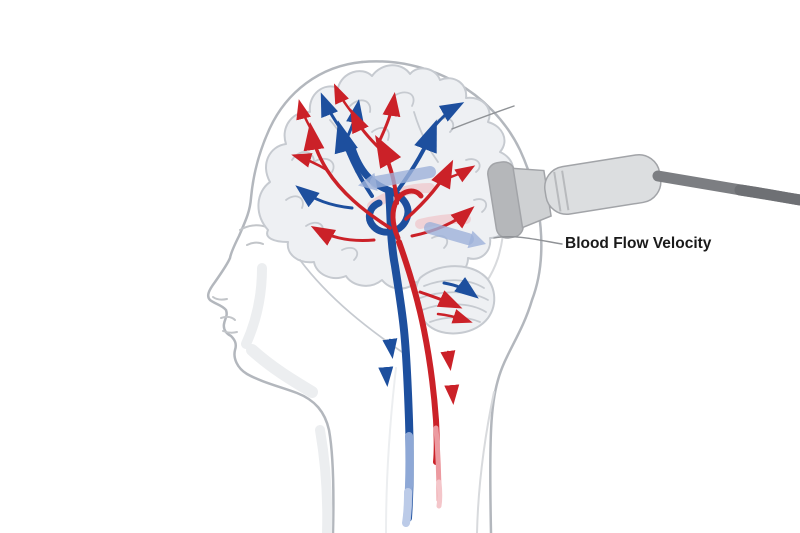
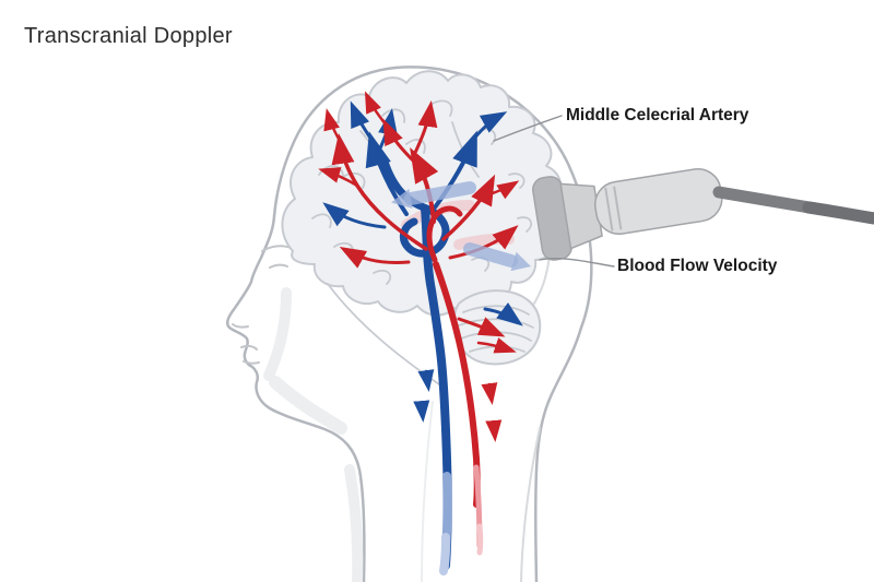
+ Transcranial Doppler
+ Middle Celecrial Artery
  Blood Flow Velocity
